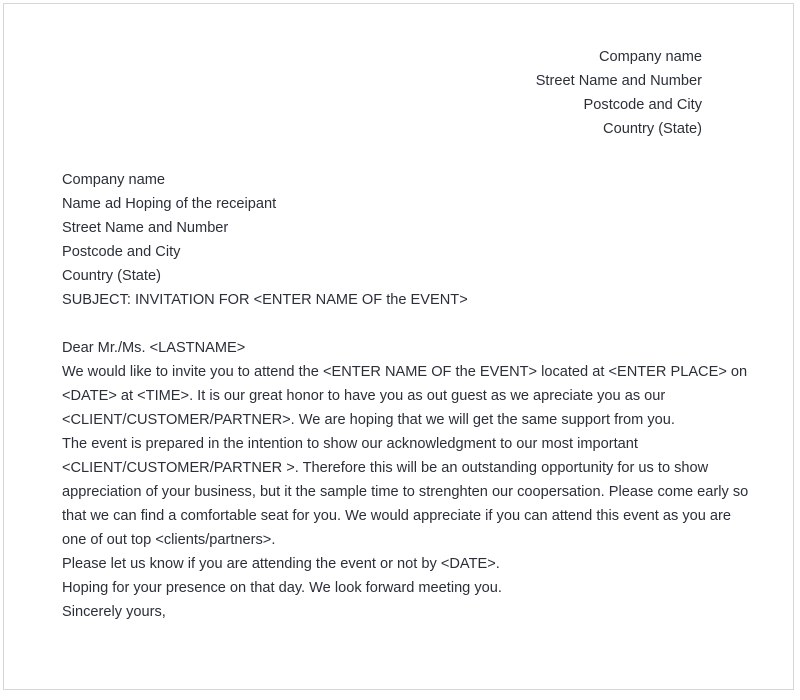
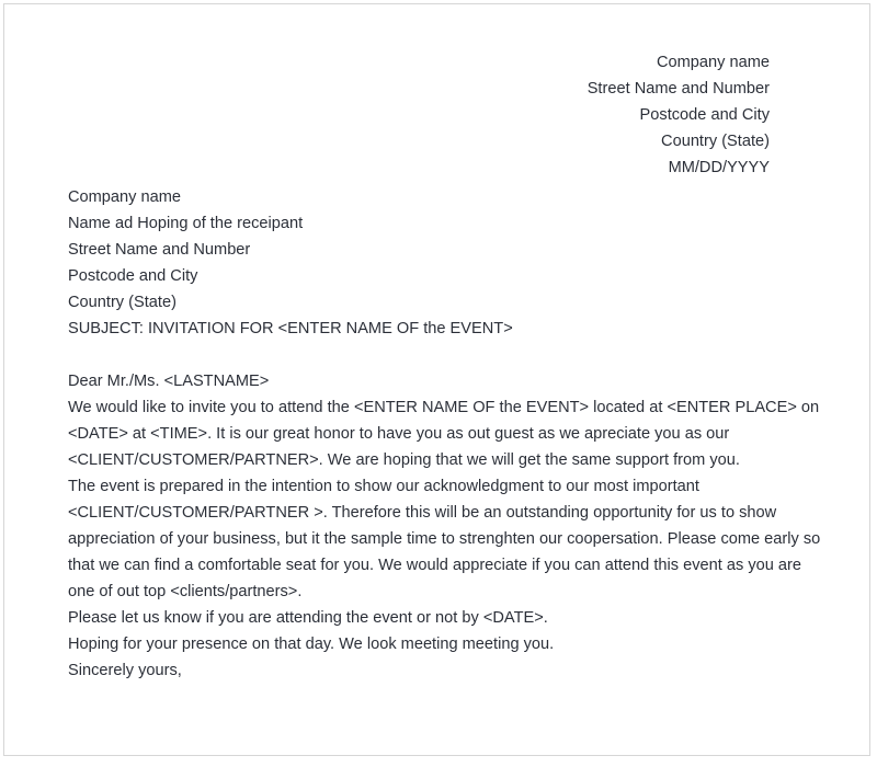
  Company name
  Street Name and Number
  Postcode and City
  Country (State)
+ MM/DD/YYYY
  Company name
  Name ad Hoping of the receipant
  Street Name and Number
  Postcode and City
  Country (State)
  SUBJECT: INVITATION FOR <ENTER NAME OF the EVENT>
  Dear Mr./Ms. <LASTNAME>
  We would like to invite you to attend the <ENTER NAME OF the EVENT> located at <ENTER PLACE> on <DATE> at <TIME>. It is our great honor to have you as out guest as we apreciate you as our <CLIENT/CUSTOMER/PARTNER>. We are hoping that we will get the same support from you.
  The event is prepared in the intention to show our acknowledgment to our most important <CLIENT/CUSTOMER/PARTNER >. Therefore this will be an outstanding opportunity for us to show appreciation of your business, but it the sample time to strenghten our coopersation. Please come early so that we can find a comfortable seat for you. We would appreciate if you can attend this event as you are one of out top <clients/partners>.
  Please let us know if you are attending the event or not by <DATE>.
- Hoping for your presence on that day. We look forward meeting you.
+ Hoping for your presence on that day. We look meeting meeting you.
  Sincerely yours,
